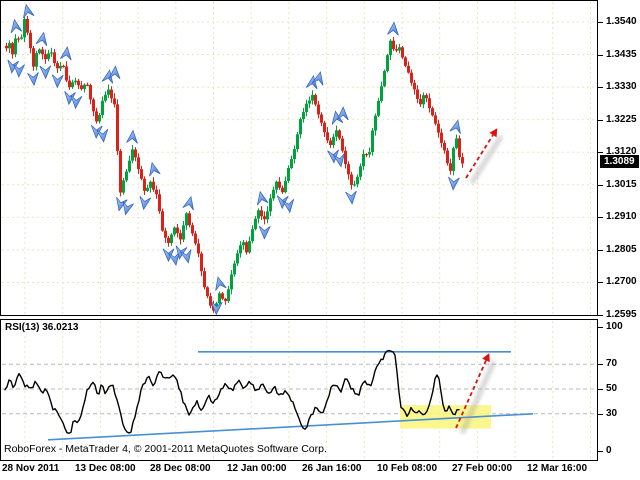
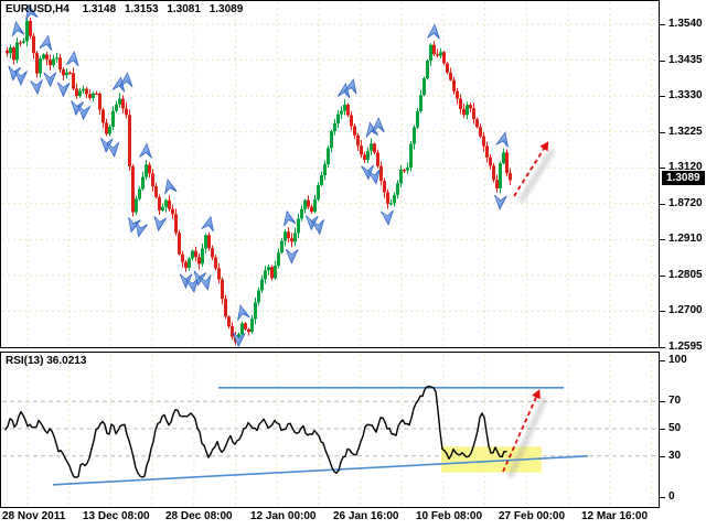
+ EURUSD,H4 1.3148 1.3153 1.3081 1.3089
  RSI(13) 36.0213
- RoboForex - MetaTrader 4, © 2001-2011 MetaQuotes Software Corp.
  1.3540
  1.3435
  1.3330
  1.3225
  1.3120
- 1.3015
+ 1.8720
  1.2910
  1.2805
  1.2700
  1.2595
  1.3089
  100
  70
  50
  30
  0
  28 Nov 2011
  13 Dec 08:00
  28 Dec 08:00
  12 Jan 00:00
  26 Jan 16:00
  10 Feb 08:00
  27 Feb 00:00
  12 Mar 16:00
